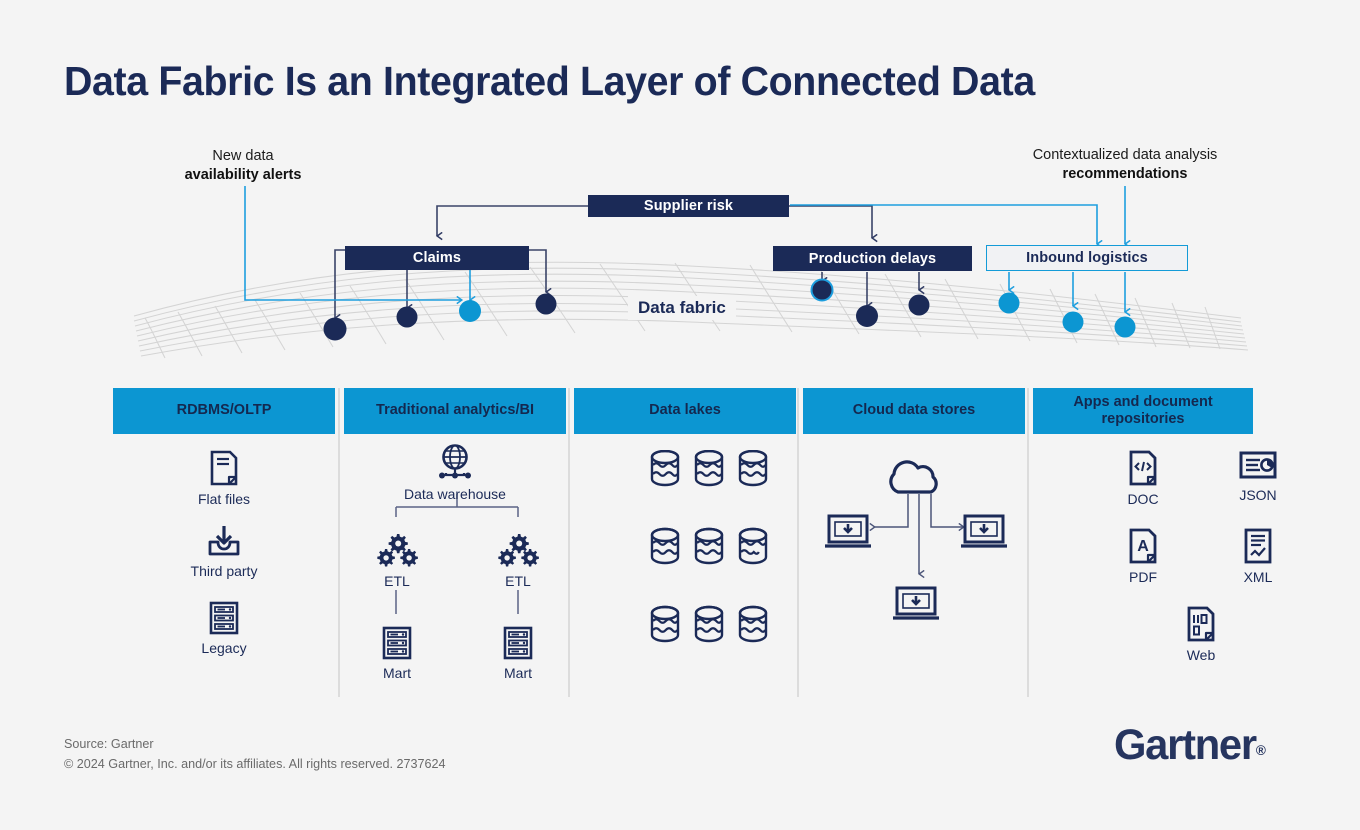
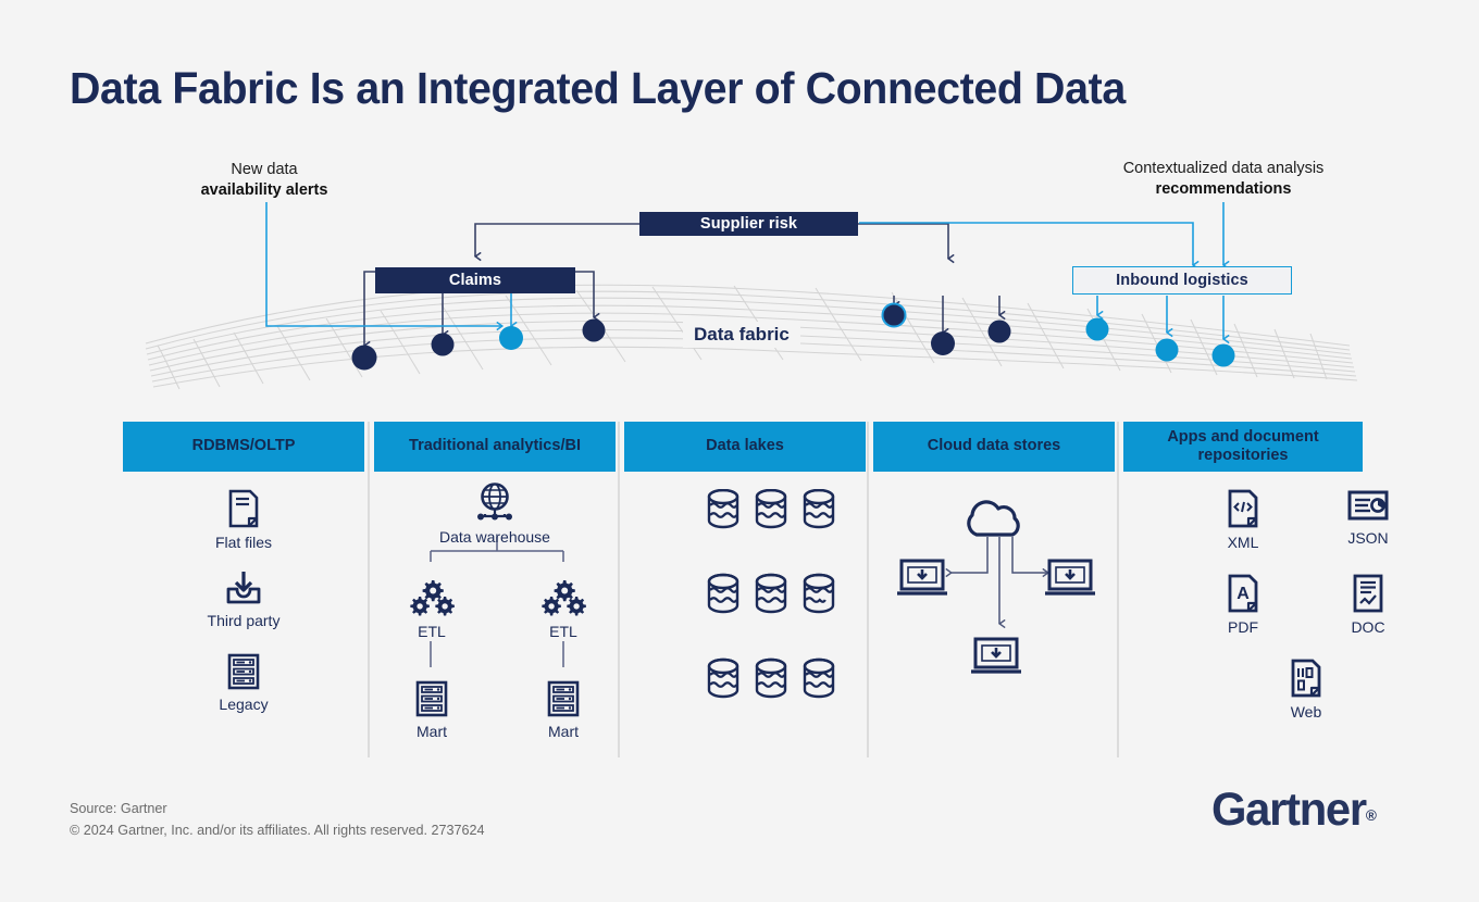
  Data Fabric Is an Integrated Layer of Connected Data
  New data
  availability alerts
  Contextualized data analysis
  recommendations
  Supplier risk
  Claims
- Production delays
  Inbound logistics
  Data fabric
  RDBMS/OLTP
  Flat files
  Third party
  Legacy
  Traditional analytics/BI
  Data warehouse
  ETL
  ETL
  Mart
  Mart
  Data lakes
  Cloud data stores
  Apps and document repositories
- DOC
+ XML
  JSON
  A
  PDF
- XML
+ DOC
  Web
  Source: Gartner
  © 2024 Gartner, Inc. and/or its affiliates. All rights reserved. 2737624
  Gartner®
